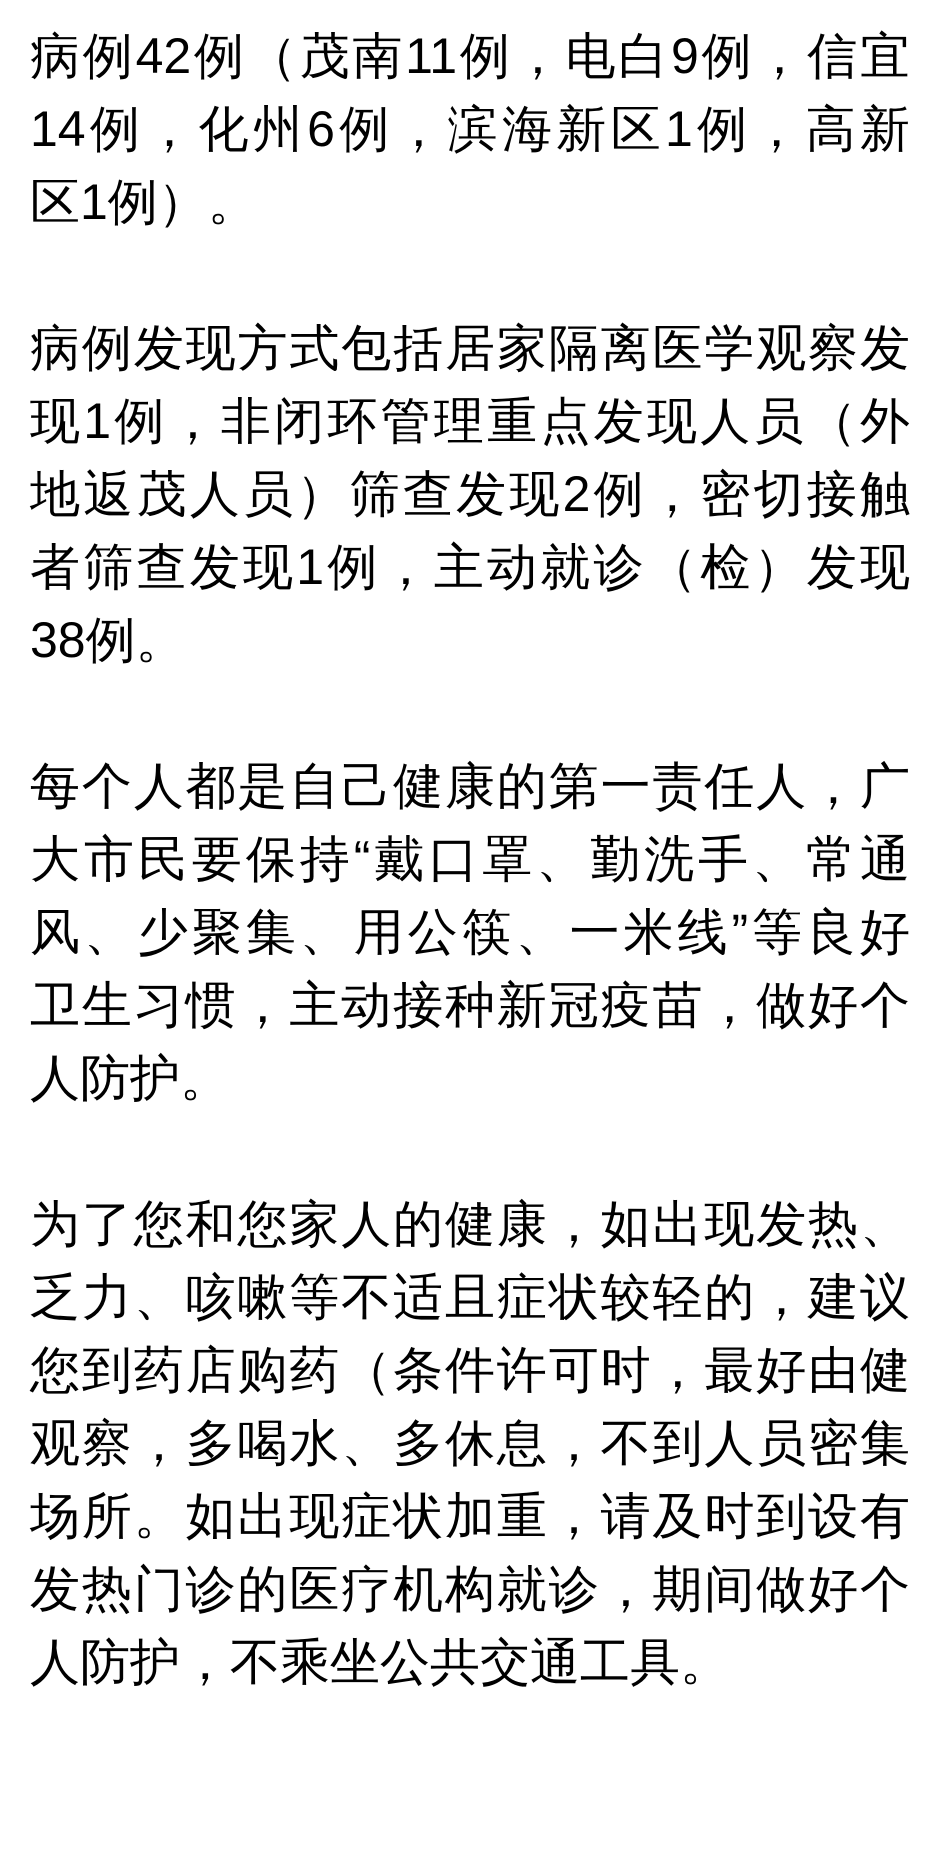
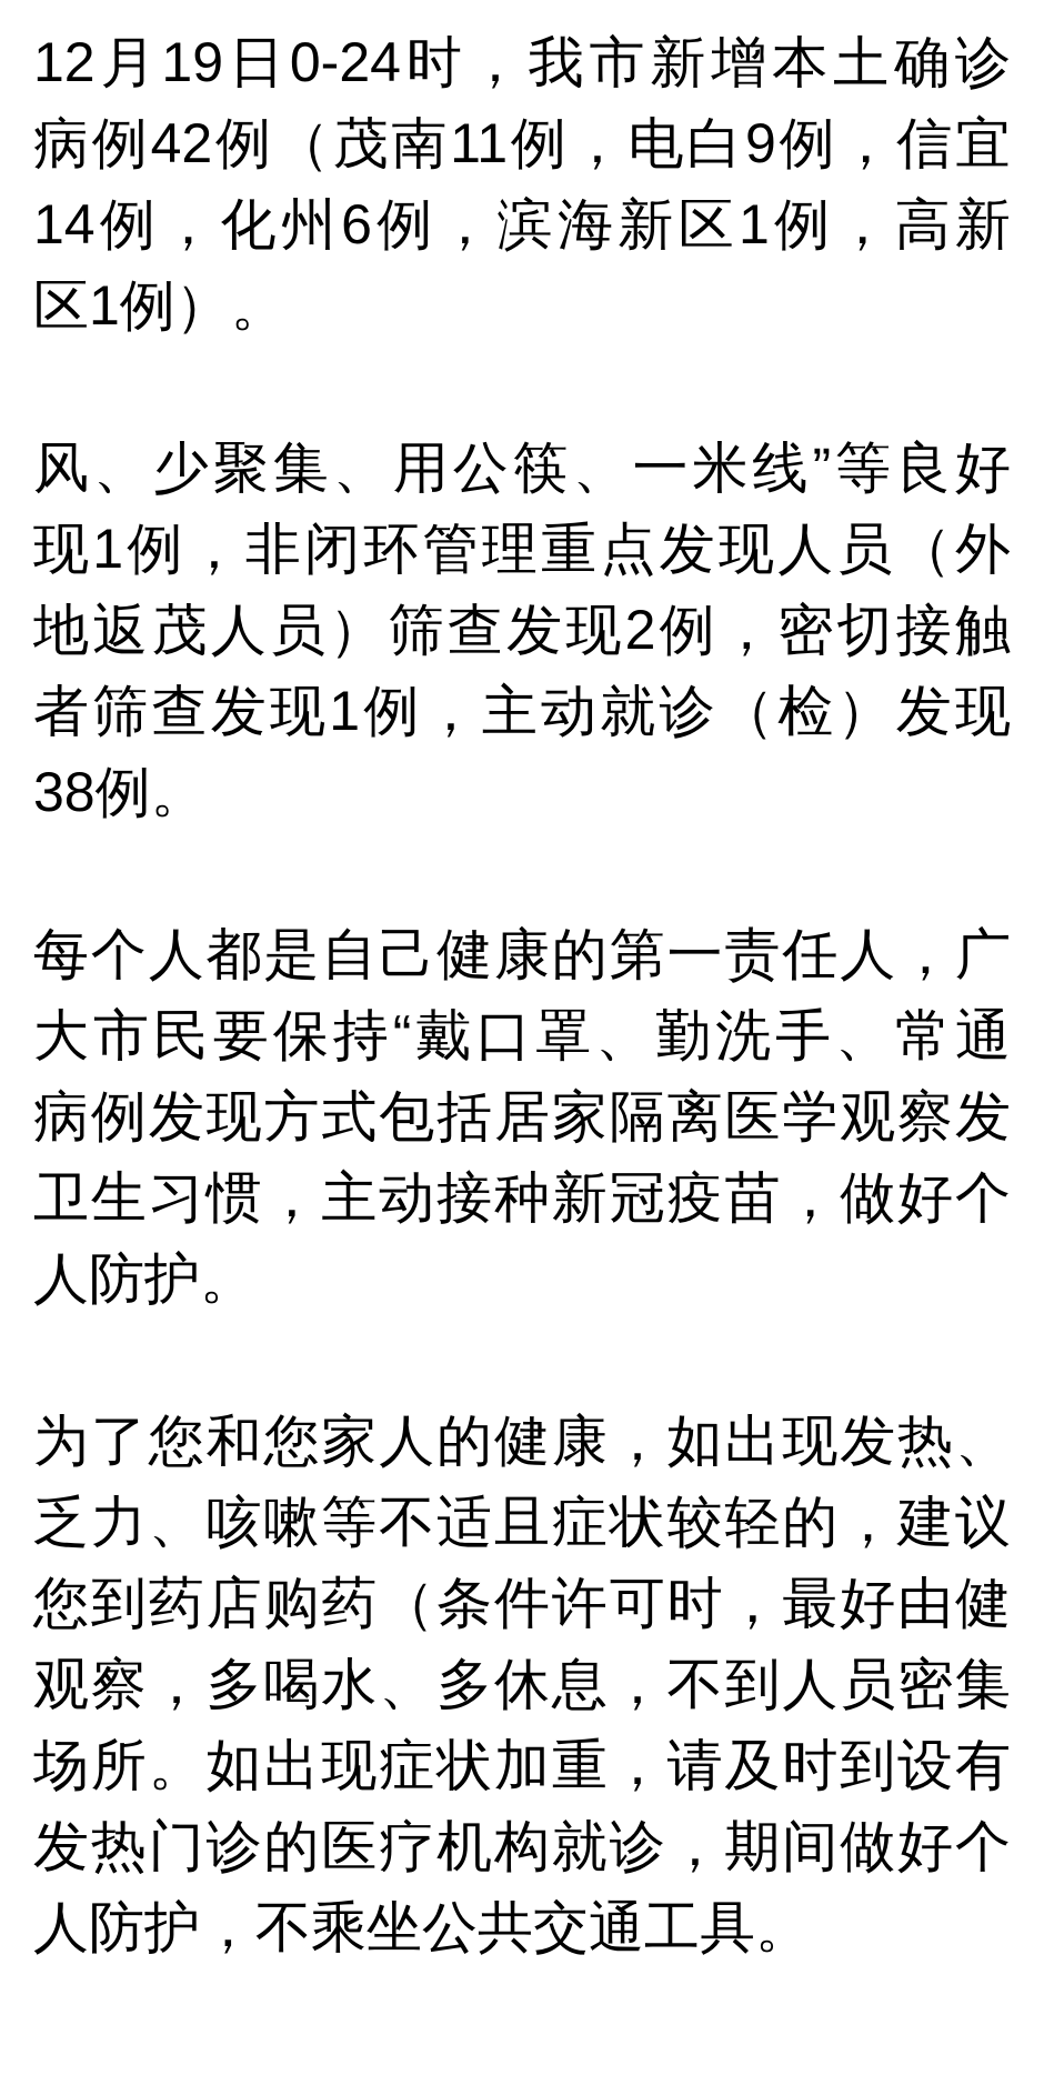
+ 12月19日0-24时，我市新增本土确诊
  病例42例（茂南11例，电白9例，信宜
  14例，化州6例，滨海新区1例，高新
  区1例）。
- 病例发现方式包括居家隔离医学观察发
+ 风、少聚集、用公筷、一米线”等良好
  现1例，非闭环管理重点发现人员（外
  地返茂人员）筛查发现2例，密切接触
  者筛查发现1例，主动就诊（检）发现
  38例。
  每个人都是自己健康的第一责任人，广
  大市民要保持“戴口罩、勤洗手、常通
- 风、少聚集、用公筷、一米线”等良好
+ 病例发现方式包括居家隔离医学观察发
  卫生习惯，主动接种新冠疫苗，做好个
  人防护。
  为了您和您家人的健康，如出现发热、
  乏力、咳嗽等不适且症状较轻的，建议
  您到药店购药（条件许可时，最好由健
  观察，多喝水、多休息，不到人员密集
  场所。如出现症状加重，请及时到设有
  发热门诊的医疗机构就诊，期间做好个
  人防护，不乘坐公共交通工具。
